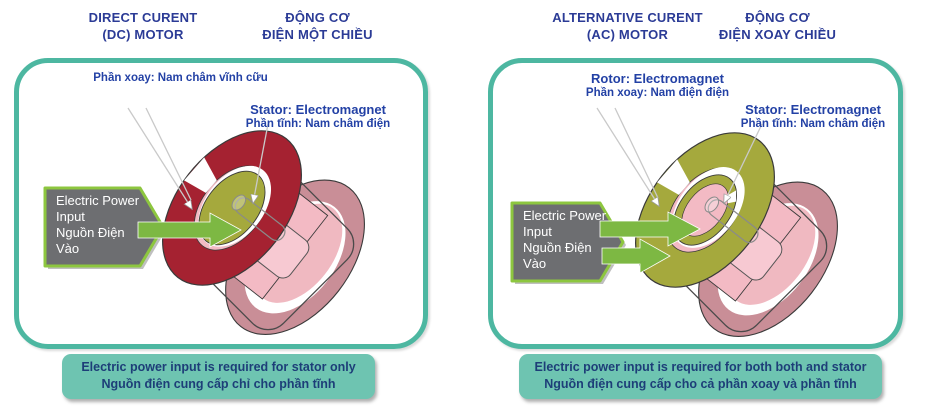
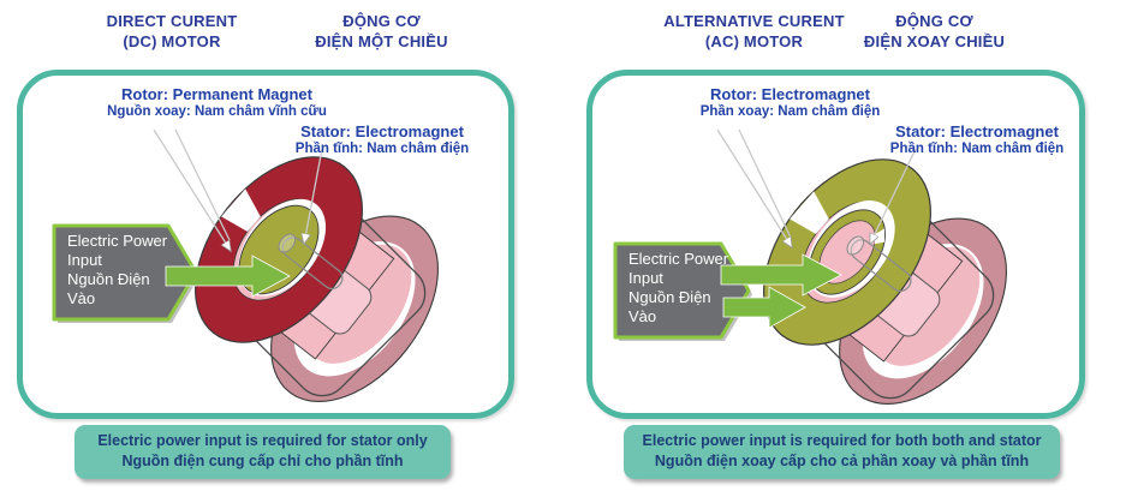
  DIRECT CURENT
  (DC) MOTOR
  ĐỘNG CƠ
  ĐIỆN MỘT CHIỀU
  ALTERNATIVE CURENT
  (AC) MOTOR
  ĐỘNG CƠ
  ĐIỆN XOAY CHIỀU
+ Rotor: Permanent Magnet
- Phần xoay: Nam châm vĩnh cữu
+ Nguồn xoay: Nam châm vĩnh cữu
  Stator: Electromagnet
  Phần tĩnh: Nam châm điện
  Rotor: Electromagnet
- Phần xoay: Nam điện điện
+ Phần xoay: Nam châm điện
  Stator: Electromagnet
  Phần tĩnh: Nam châm điện
  Electric Power
  Input
  Nguồn Điện
  Vào
  Electric Power
  Input
  Nguồn Điện
  Vào
  Electric power input is required for stator only
  Nguồn điện cung cấp chỉ cho phần tĩnh
  Electric power input is required for both both and stator
- Nguồn điện cung cấp cho cả phần xoay và phần tĩnh
+ Nguồn điện xoay cấp cho cả phần xoay và phần tĩnh
